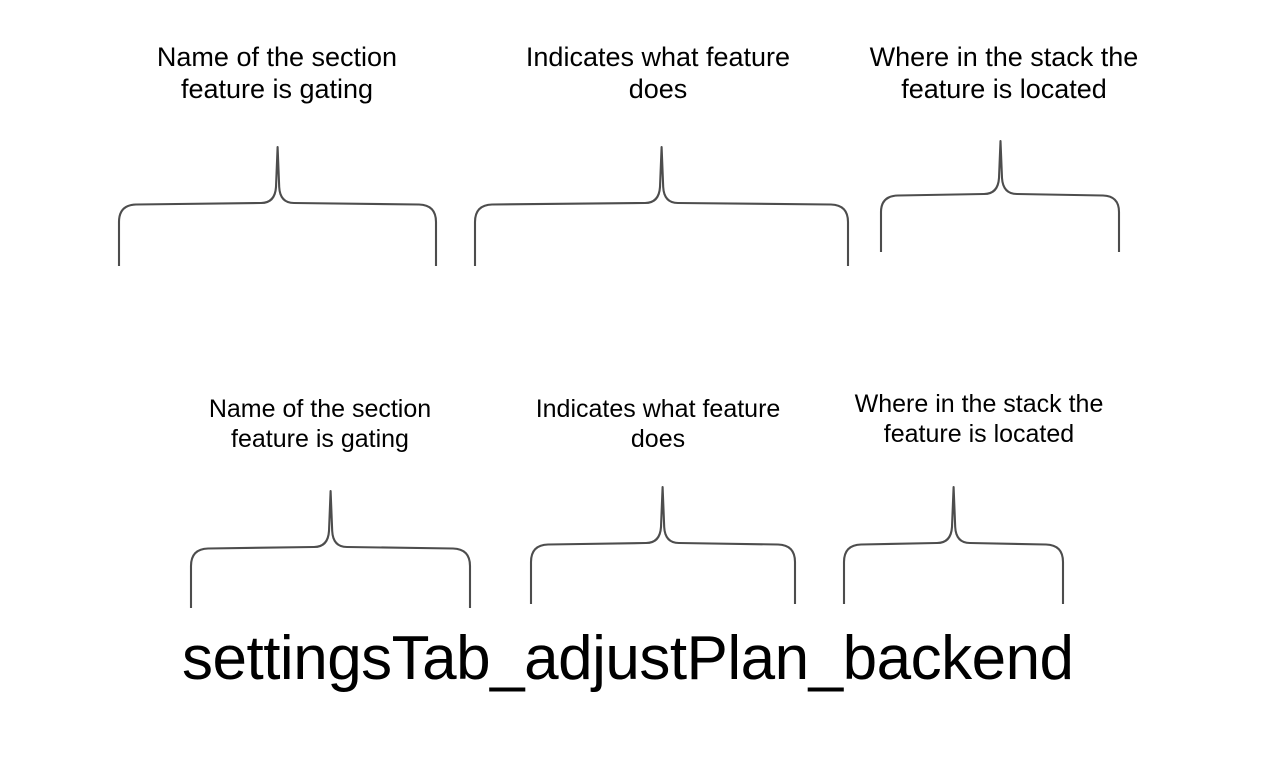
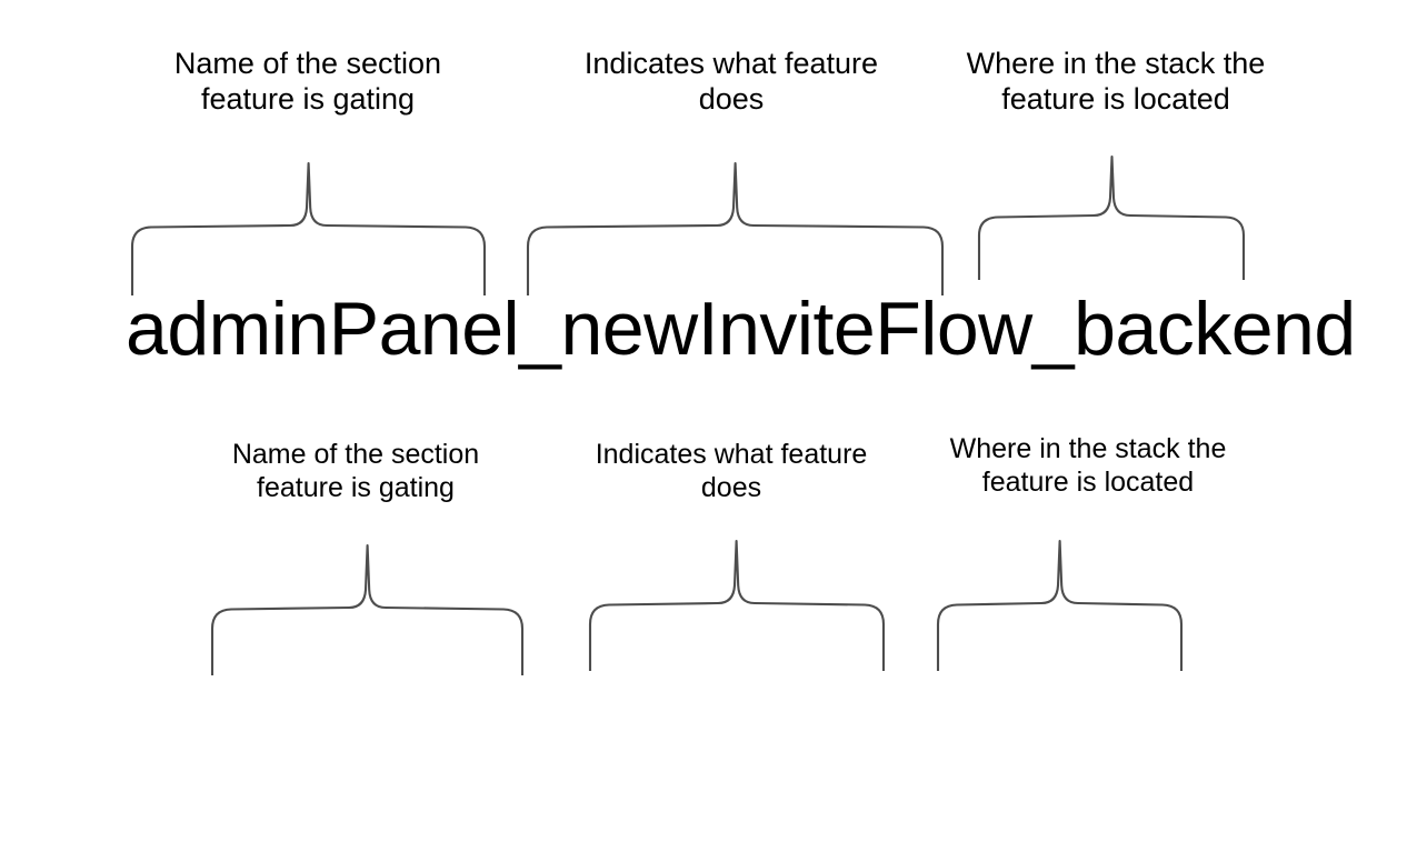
  Name of the section
  feature is gating
  Indicates what feature
  does
  Where in the stack the
  feature is located
+ adminPanel_newInviteFlow_backend
  Name of the section
  feature is gating
  Indicates what feature
  does
  Where in the stack the
  feature is located
- settingsTab_adjustPlan_backend
